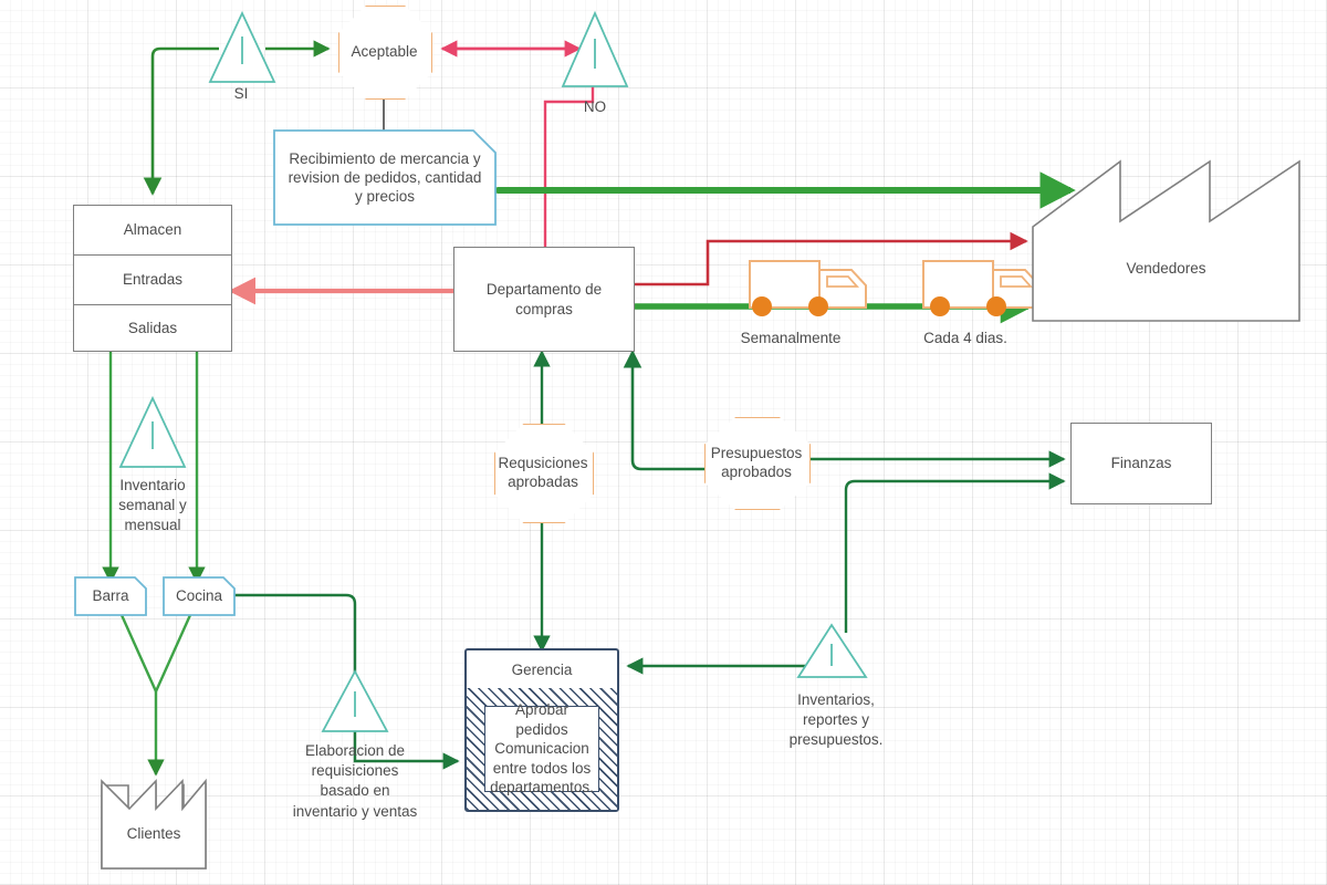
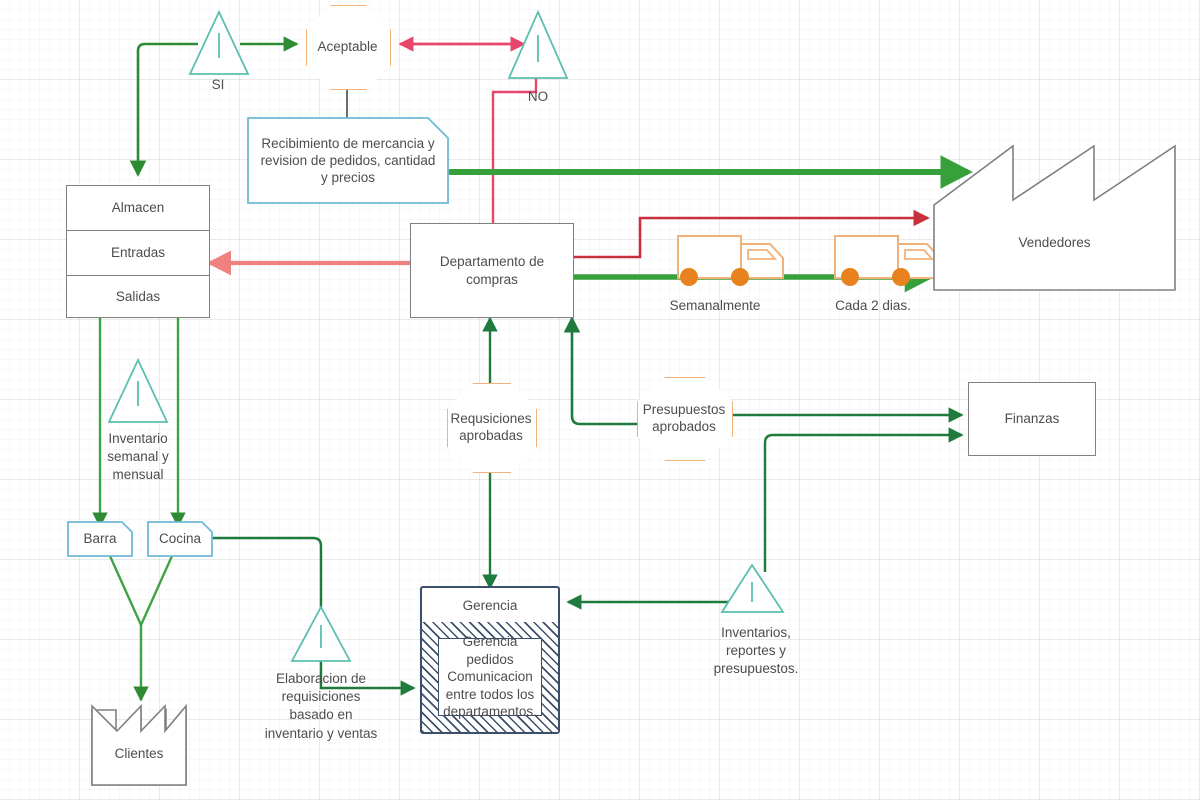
  Aceptable
  Requsiciones aprobadas
  Presupuestos aprobados
  Almacen
  Entradas
  Salidas
  Departamento de compras
  Finanzas
  Vendedores
  Clientes
  Recibimiento de mercancia y revision de pedidos, cantidad y precios
  Barra
  Cocina
  Gerencia
- Aprobar pedidos Comunicacion entre todos los departamentos.
+ Gerencia pedidos Comunicacion entre todos los departamentos.
  SI
  NO
  Inventario semanal y mensual
  Elaboracion de requisiciones basado en inventario y ventas
  Inventarios, reportes y presupuestos.
  Semanalmente
- Cada 4 dias.
+ Cada 2 dias.
